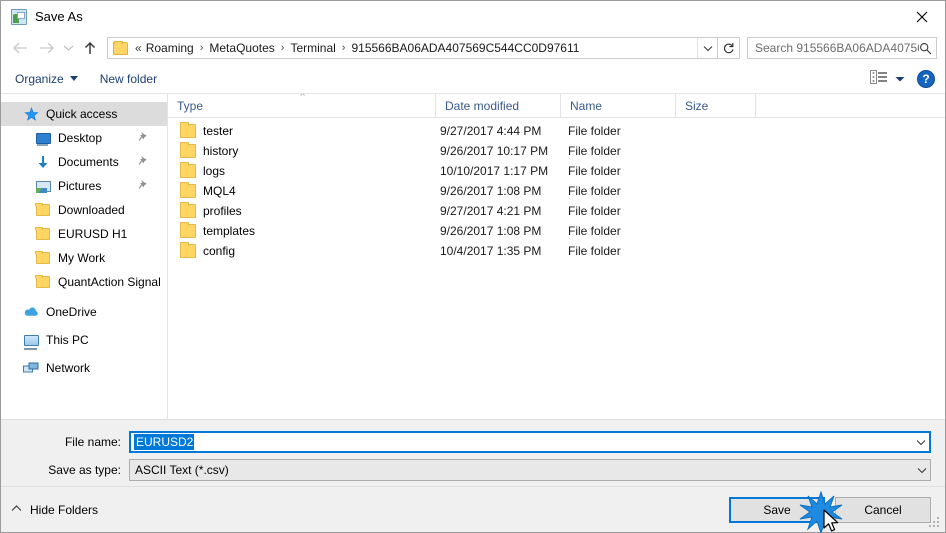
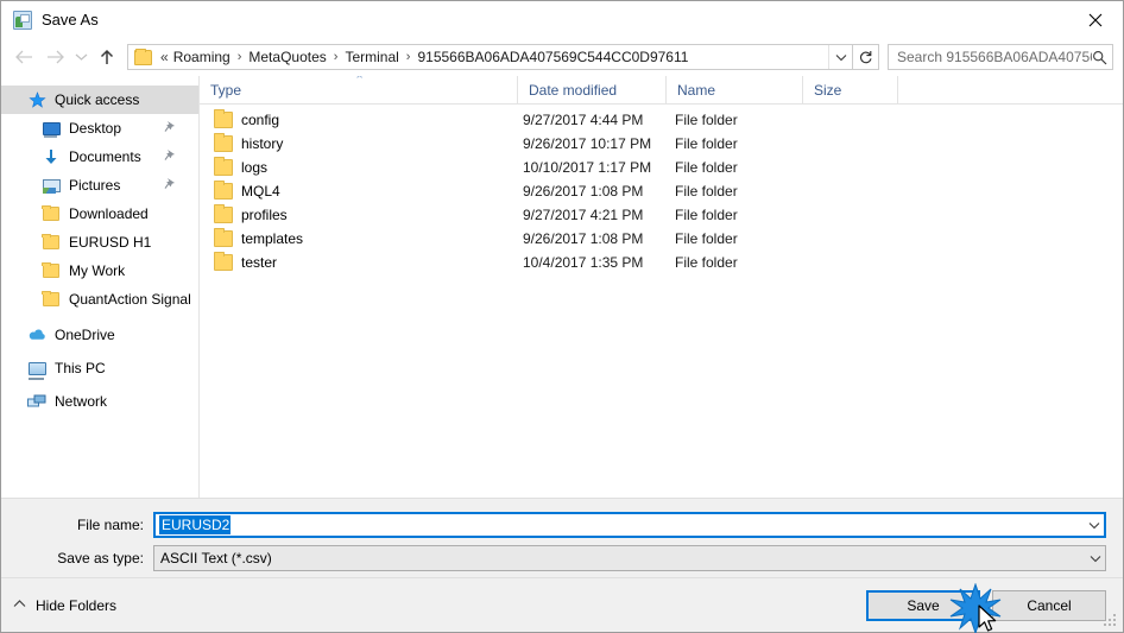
  Save As
  «
  Roaming
  ›
  MetaQuotes
  ›
  Terminal
  ›
  915566BA06ADA407569C544CC0D97611
  Search 915566BA06ADA4075
- Organize
- New folder
- ?
  Quick access
  Desktop
  Documents
  Pictures
  Downloaded
  EURUSD H1
  My Work
  QuantAction Signal
  OneDrive
  This PC
  Network
  Type
  ⌃
  Date modified
  Name
  Size
- tester
+ config
  9/27/2017 4:44 PM
  File folder
  history
  9/26/2017 10:17 PM
  File folder
  logs
  10/10/2017 1:17 PM
  File folder
  MQL4
  9/26/2017 1:08 PM
  File folder
  profiles
  9/27/2017 4:21 PM
  File folder
  templates
  9/26/2017 1:08 PM
  File folder
- config
+ tester
  10/4/2017 1:35 PM
  File folder
  File name:
  EURUSD2
  Save as type:
  ASCII Text (*.csv)
  Hide Folders
  Save
  Cancel
